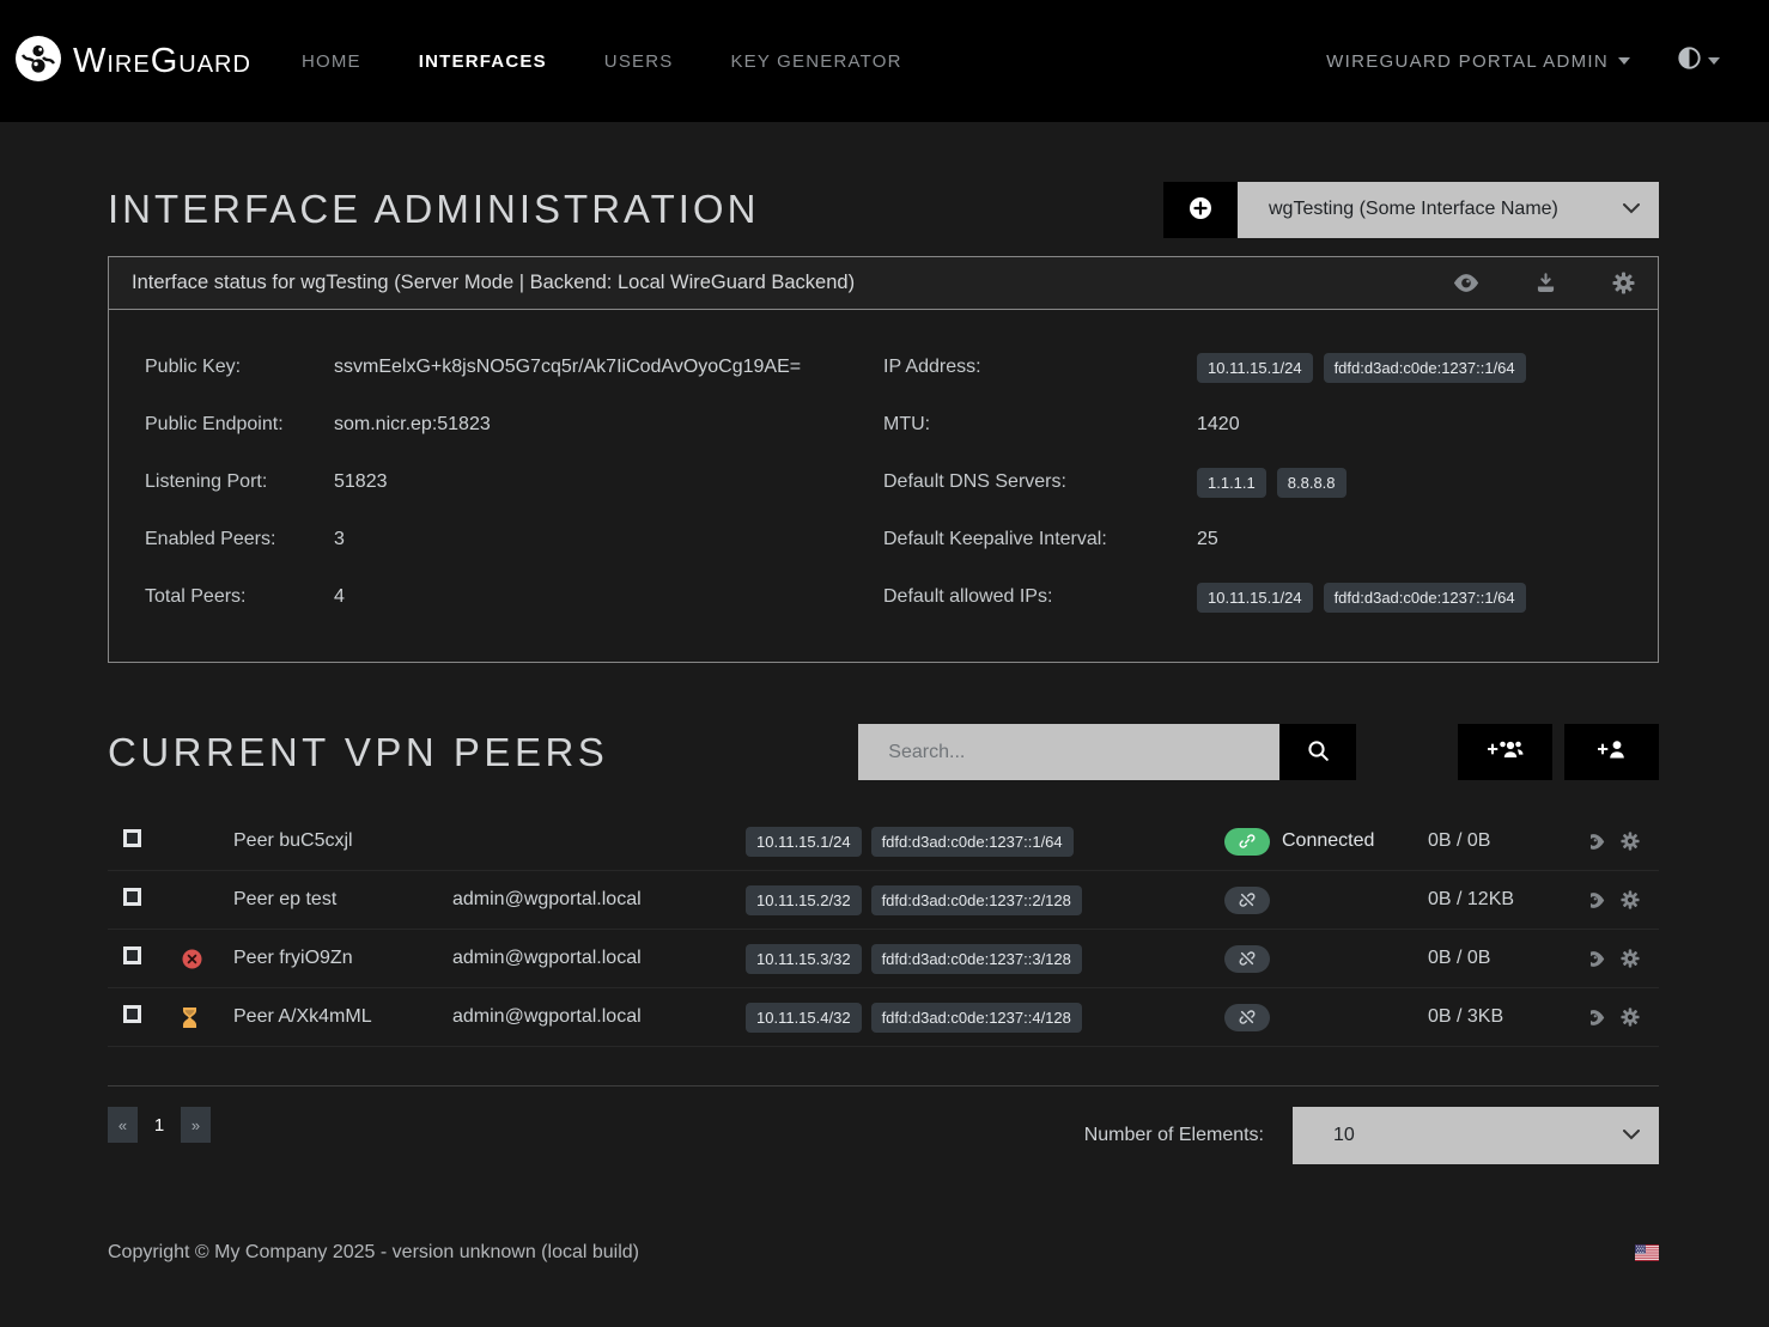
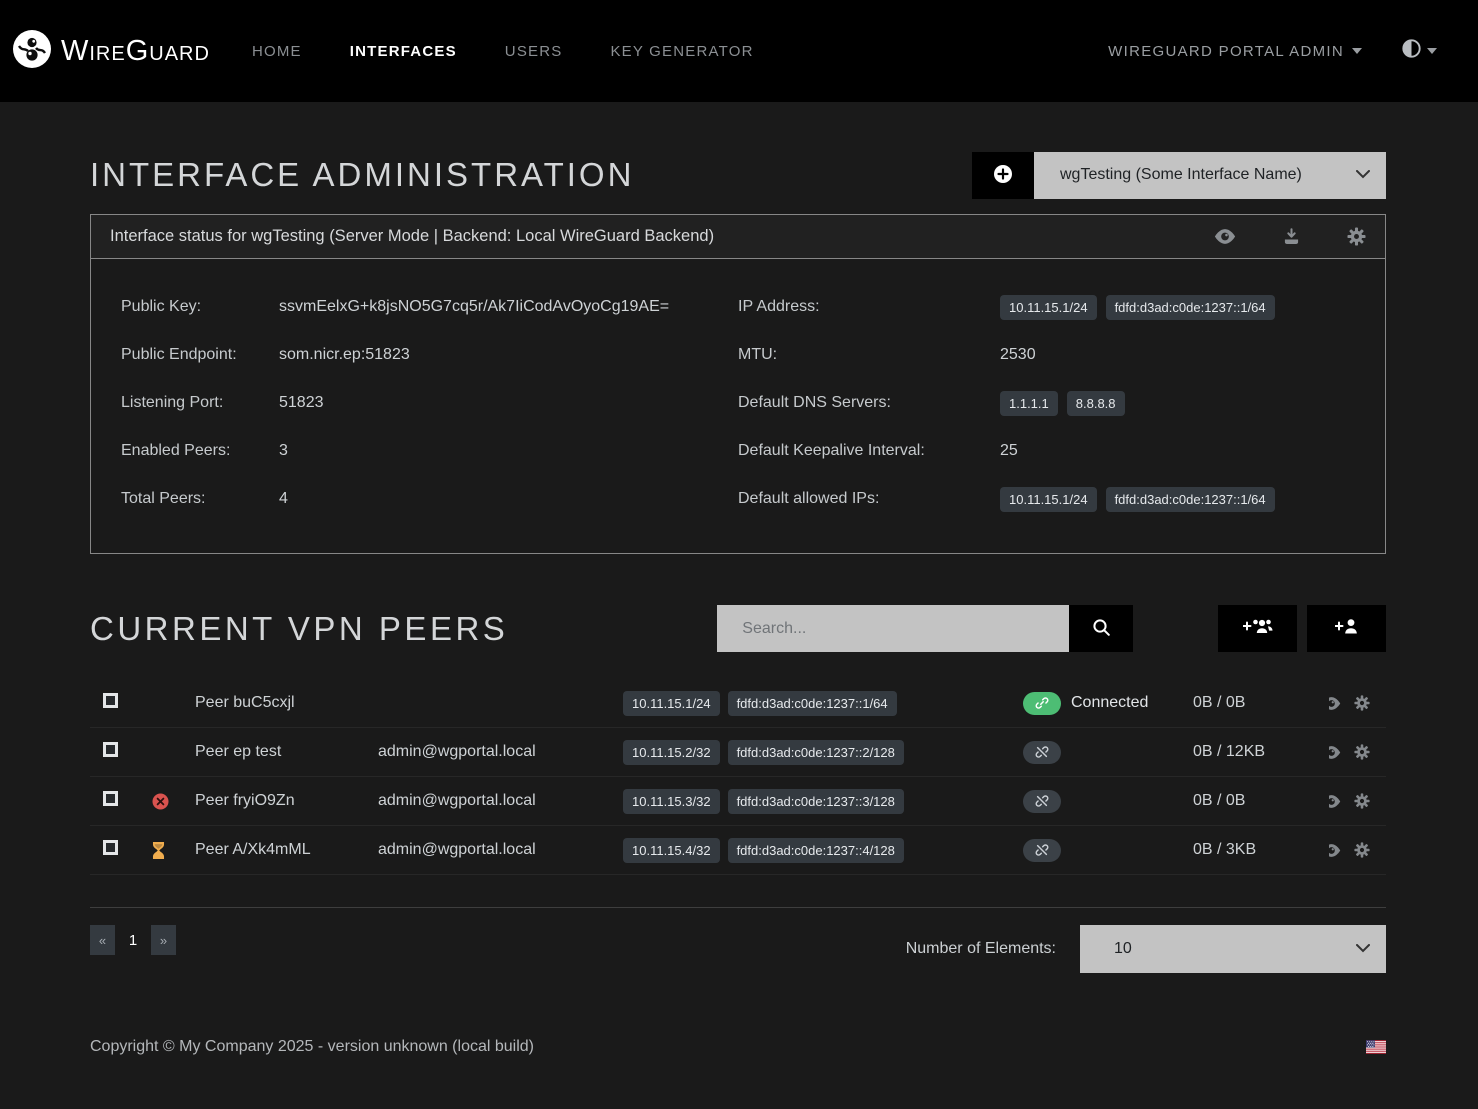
  WireGuard
  HOME
  INTERFACES
  USERS
  KEY GENERATOR
  WIREGUARD PORTAL ADMIN
  INTERFACE ADMINISTRATION
  wgTesting (Some Interface Name)
  Interface status for wgTesting (Server Mode | Backend: Local WireGuard Backend)
  Public Key:
  ssvmEelxG+k8jsNO5G7cq5r/Ak7IiCodAvOyoCg19AE=
  Public Endpoint:
  som.nicr.ep:51823
  Listening Port:
  51823
  Enabled Peers:
  3
  Total Peers:
  4
  IP Address:
  10.11.15.1/24
  fdfd:d3ad:c0de:1237::1/64
  MTU:
- 1420
+ 2530
  Default DNS Servers:
  1.1.1.1
  8.8.8.8
  Default Keepalive Interval:
  25
  Default allowed IPs:
  10.11.15.1/24
  fdfd:d3ad:c0de:1237::1/64
  CURRENT VPN PEERS
  Search...
  Peer buC5cxjl
  10.11.15.1/24
  fdfd:d3ad:c0de:1237::1/64
  Connected
  0B / 0B
  Peer ep test
  admin@wgportal.local
  10.11.15.2/32
  fdfd:d3ad:c0de:1237::2/128
  0B / 12KB
  Peer fryiO9Zn
  admin@wgportal.local
  10.11.15.3/32
  fdfd:d3ad:c0de:1237::3/128
  0B / 0B
  Peer A/Xk4mML
  admin@wgportal.local
  10.11.15.4/32
  fdfd:d3ad:c0de:1237::4/128
  0B / 3KB
  «
  1
  »
  Number of Elements:
  10
  Copyright © My Company 2025 - version unknown (local build)
